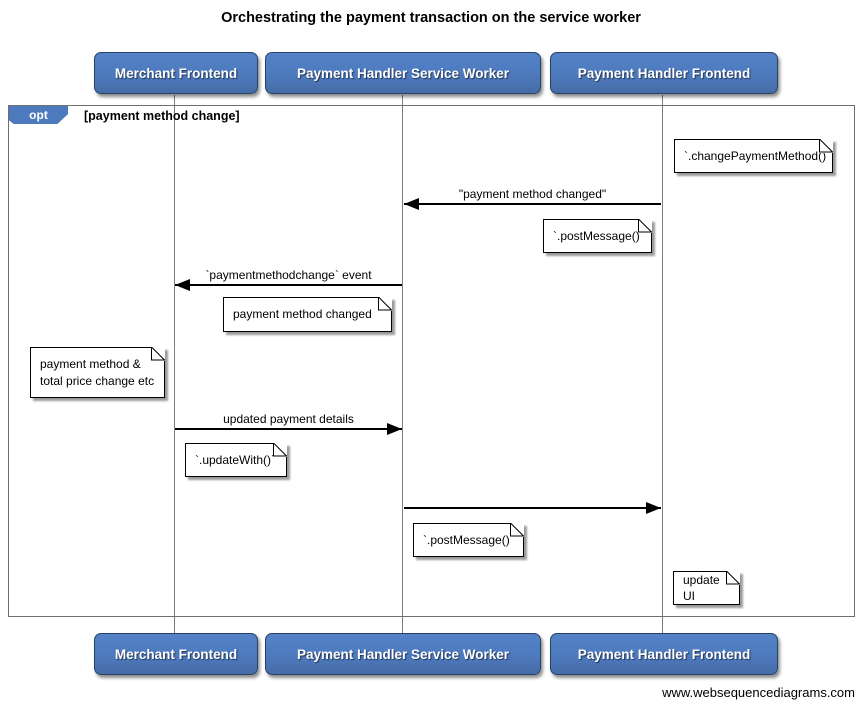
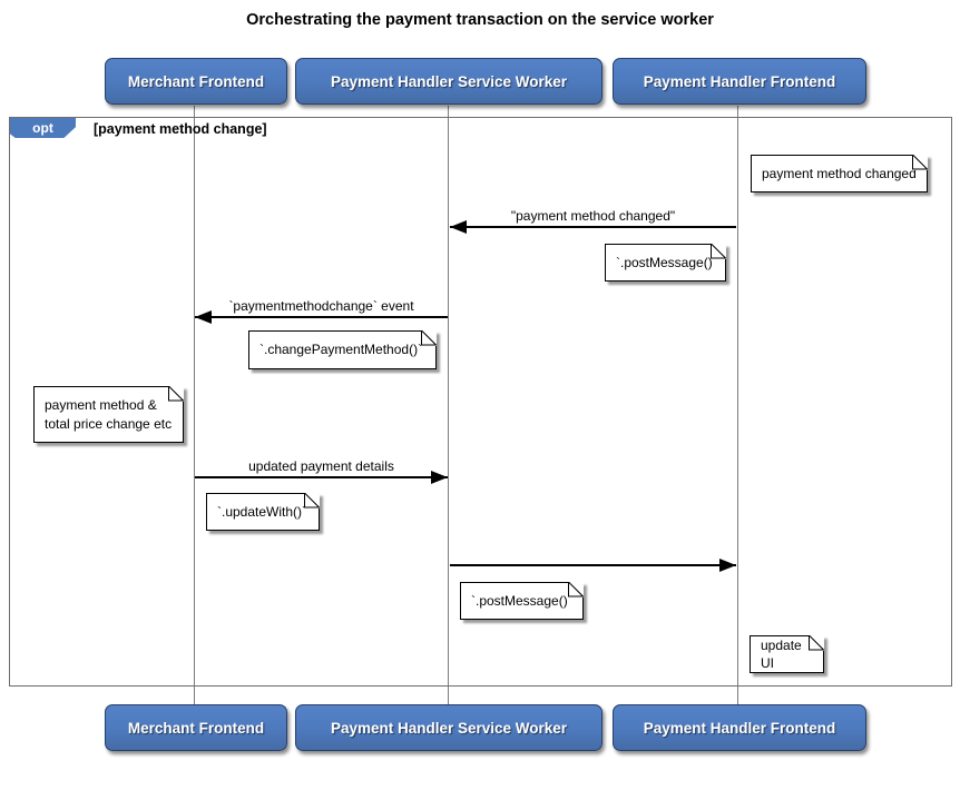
  Orchestrating the payment transaction on the service worker
  opt
  [payment method change]
  Merchant Frontend
  Payment Handler Service Worker
  Payment Handler Frontend
  "payment method changed"
  `paymentmethodchange` event
  updated payment details
- `.changePaymentMethod()`
+ payment method changed
  `.postMessage()`
- payment method changed
+ `.changePaymentMethod()`
  payment method &
  total price change etc
  `.updateWith()`
  `.postMessage()`
  update UI
  Merchant Frontend
  Payment Handler Service Worker
  Payment Handler Frontend
- www.websequencediagrams.com
